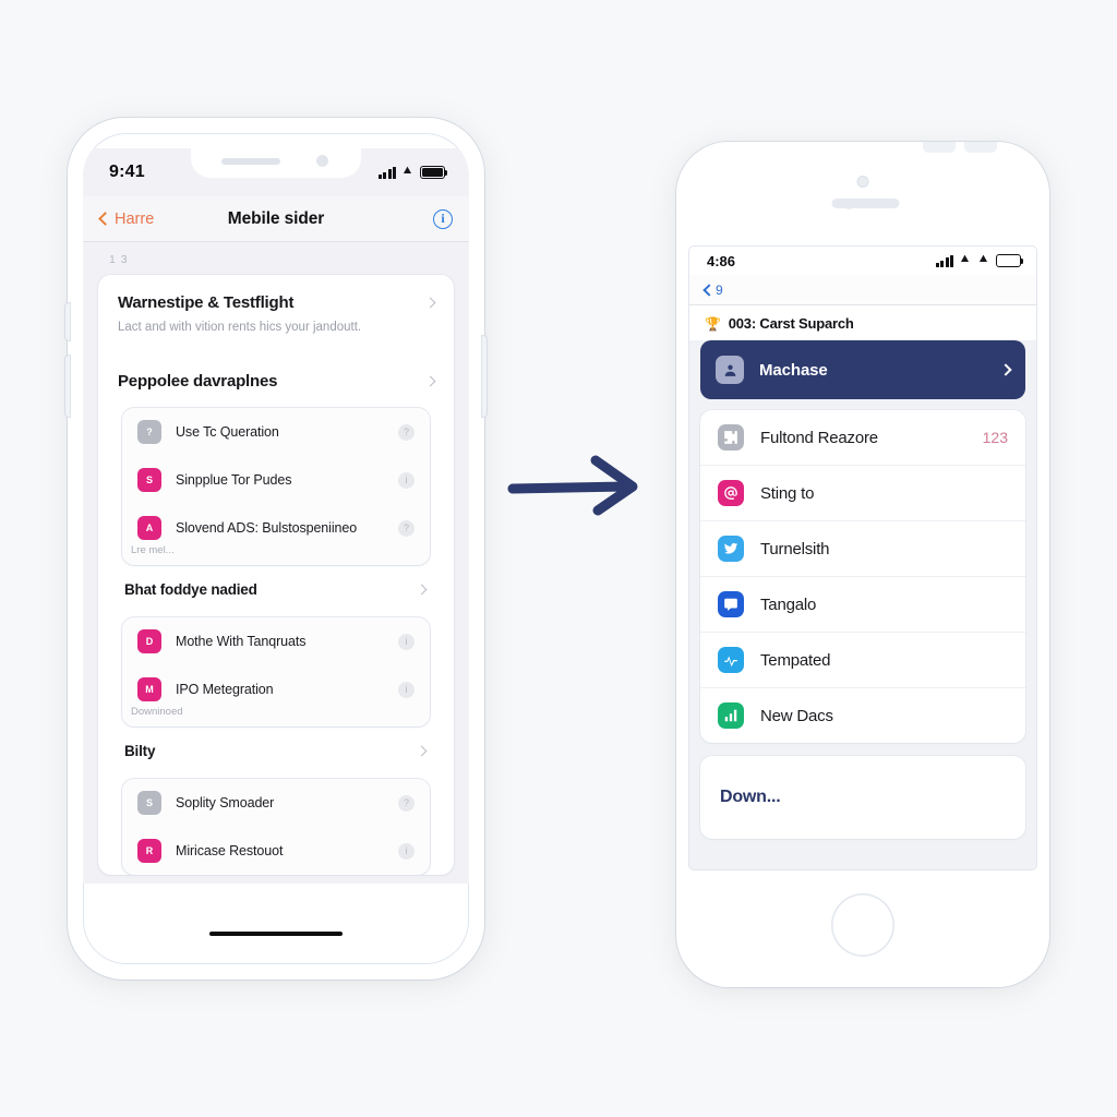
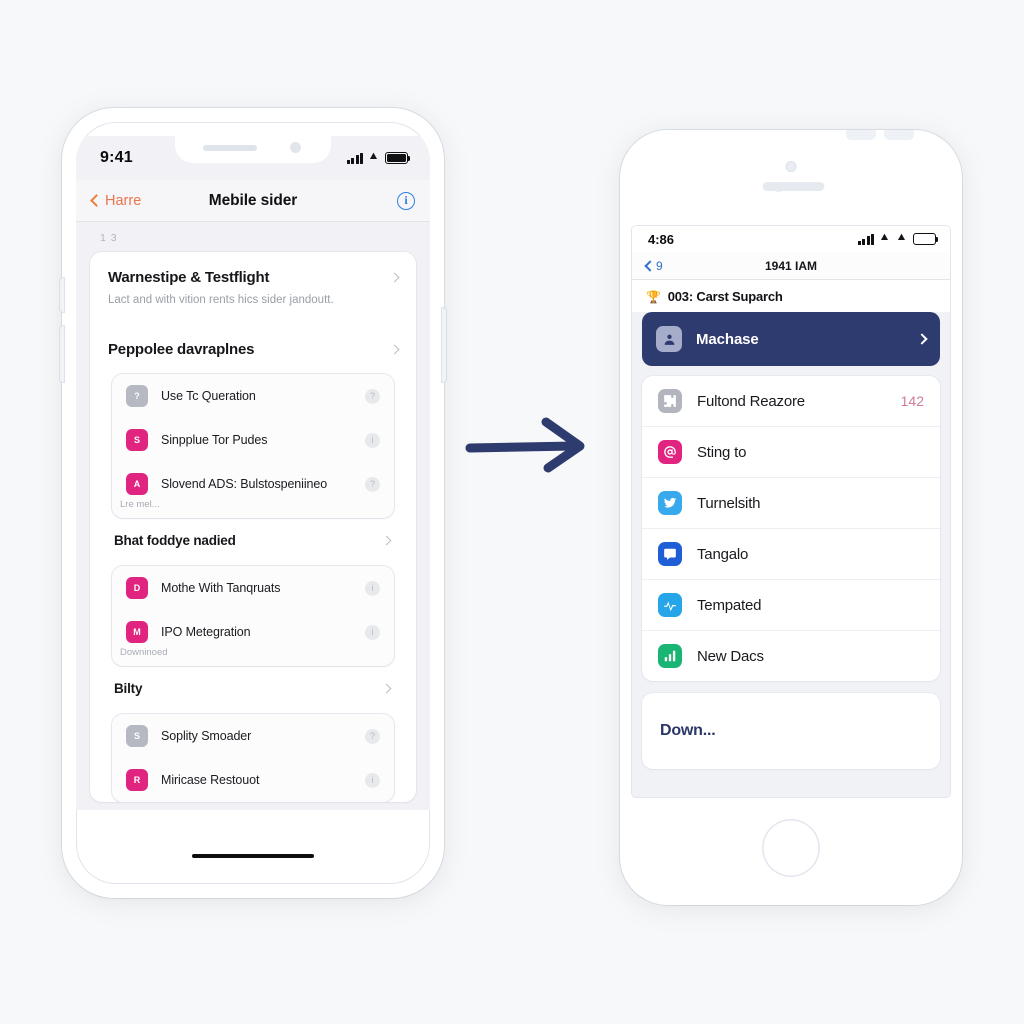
  9:41
  Harre
  Mebile sider
  i
  1 3
  Warnestipe & Testflight
- Lact and with vition rents hics your jandoutt.
+ Lact and with vition rents hics sider jandoutt.
  Peppolee davraplnes
  ?
  Use Tc Queration
  ?
  S
  Sinpplue Tor Pudes
  i
  A
  Slovend ADS: Bulstospeniineo
  ?
  Lre mel...
  Bhat foddye nadied
  D
  Mothe With Tanqruats
  i
  M
  IPO Metegration
  i
  Downinoed
  Bilty
  S
  Soplity Smoader
  ?
  R
  Miricase Restouot
  i
  4:86
  9
+ 1941 IAM
  🏆
  003: Carst Suparch
  Machase
  Fultond Reazore
- 123
+ 142
  Sting to
  Turnelsith
  Tangalo
  Tempated
  New Dacs
  Down...
